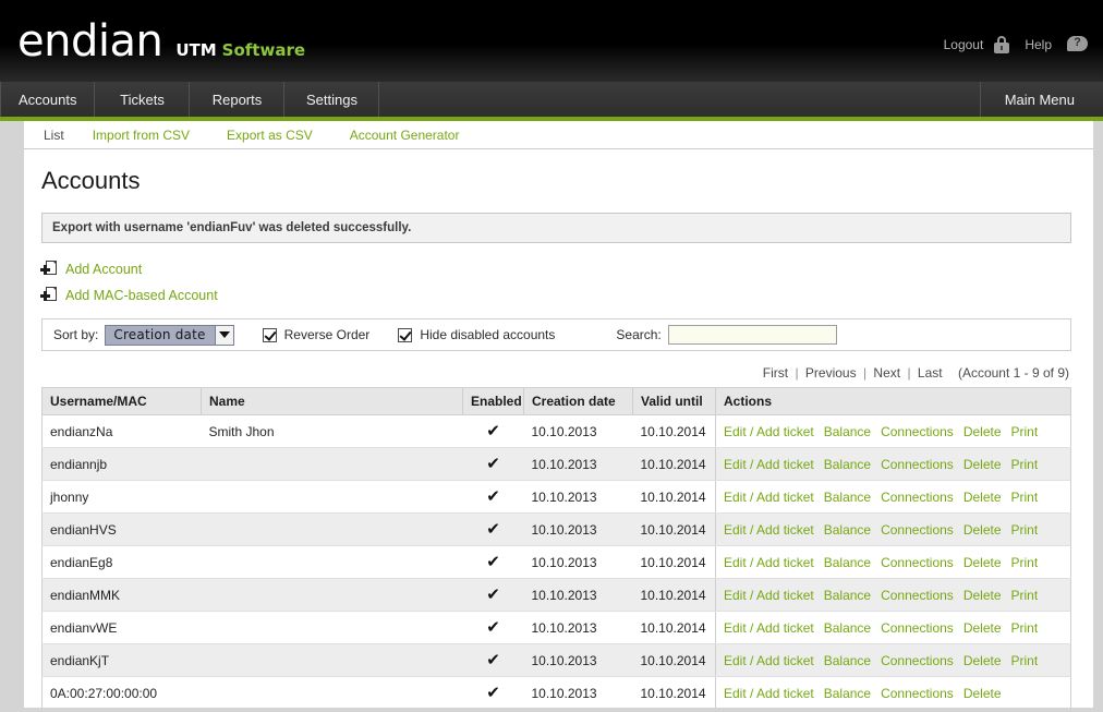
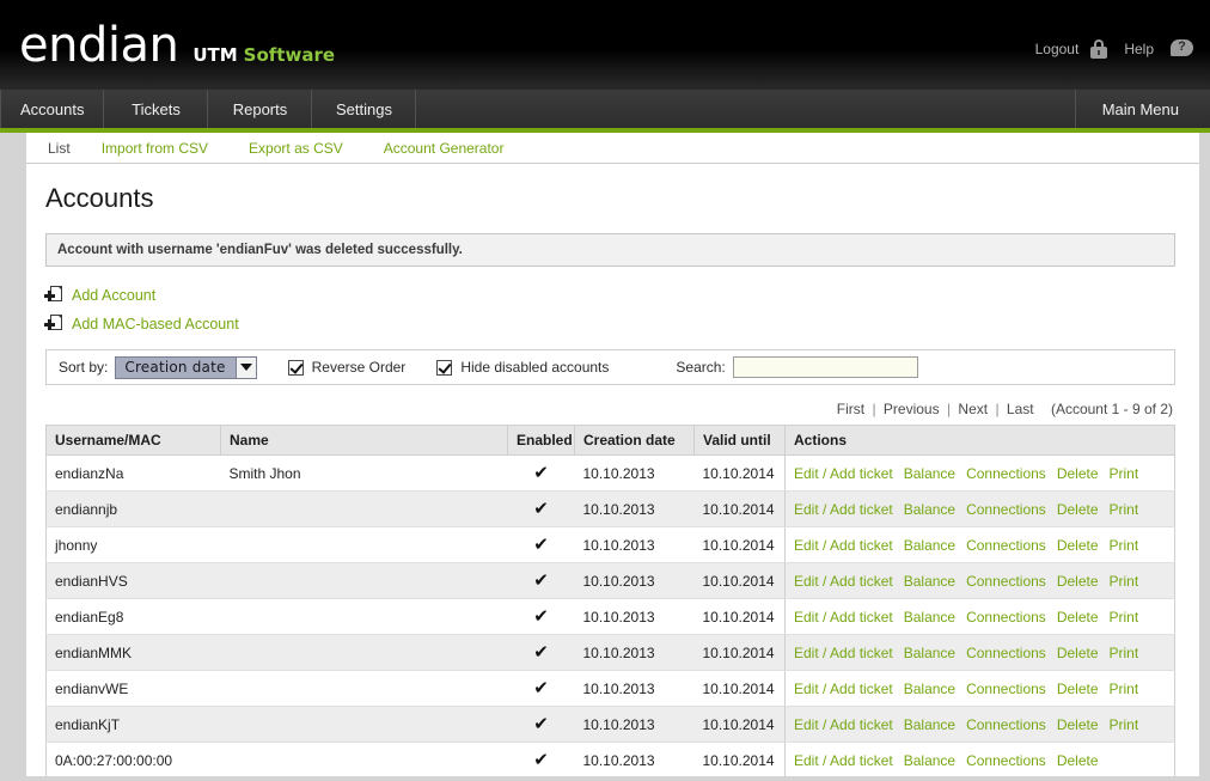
  endian
  UTM
  Software
  Logout
  Help
  ?
  Accounts
  Tickets
  Reports
  Settings
  Main Menu
  List
  Import from CSV
  Export as CSV
  Account Generator
  Accounts
- Export with username 'endianFuv' was deleted successfully.
+ Account with username 'endianFuv' was deleted successfully.
  Add Account
  Add MAC-based Account
  Sort by:
  Creation date
  Reverse Order
  Hide disabled accounts
  Search:
- First | Previous | Next | Last (Account 1 - 9 of 9)
+ First | Previous | Next | Last (Account 1 - 9 of 2)
  Username/MAC	Name	Enabled	Creation date	Valid until	Actions
  endianzNa	Smith Jhon	✔	10.10.2013	10.10.2014	Edit / Add ticket Balance Connections Delete Print
  endiannjb		✔	10.10.2013	10.10.2014	Edit / Add ticket Balance Connections Delete Print
  jhonny		✔	10.10.2013	10.10.2014	Edit / Add ticket Balance Connections Delete Print
  endianHVS		✔	10.10.2013	10.10.2014	Edit / Add ticket Balance Connections Delete Print
  endianEg8		✔	10.10.2013	10.10.2014	Edit / Add ticket Balance Connections Delete Print
  endianMMK		✔	10.10.2013	10.10.2014	Edit / Add ticket Balance Connections Delete Print
  endianvWE		✔	10.10.2013	10.10.2014	Edit / Add ticket Balance Connections Delete Print
  endianKjT		✔	10.10.2013	10.10.2014	Edit / Add ticket Balance Connections Delete Print
  0A:00:27:00:00:00		✔	10.10.2013	10.10.2014	Edit / Add ticket Balance Connections Delete
